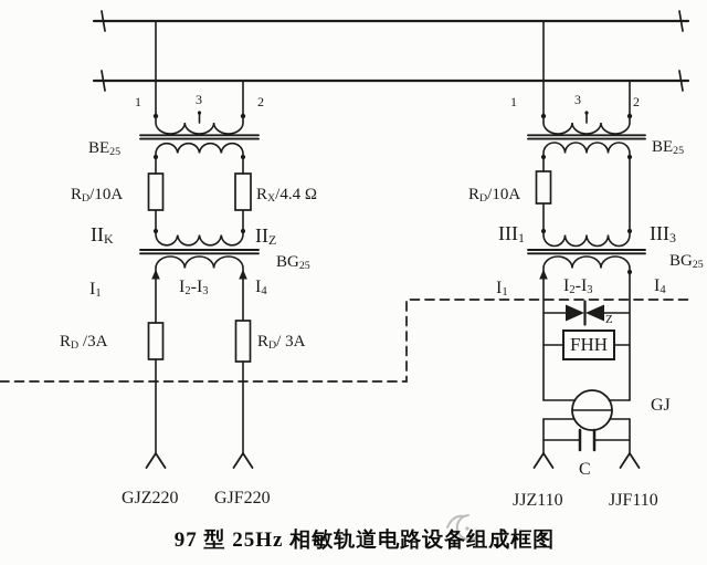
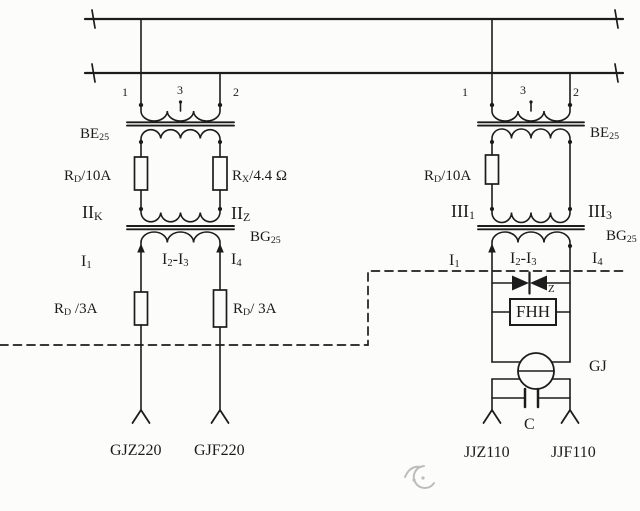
  1
  3
  2
  BE25
  RD/10A
  RX/4.4 Ω
  IIK
  IIZ
  BG25
  I1
  I2-I3
  I4
  RD /3A
  RD/ 3A
  GJZ220
  GJF220
  1
  3
  2
  BE25
  RD/10A
  III1
  III3
  BG25
  I1
  I2-I3
  I4
  Z
  FHH
  GJ
  C
  JJZ110
  JJF110
- 97 型 25Hz 相敏轨道电路设备组成框图
